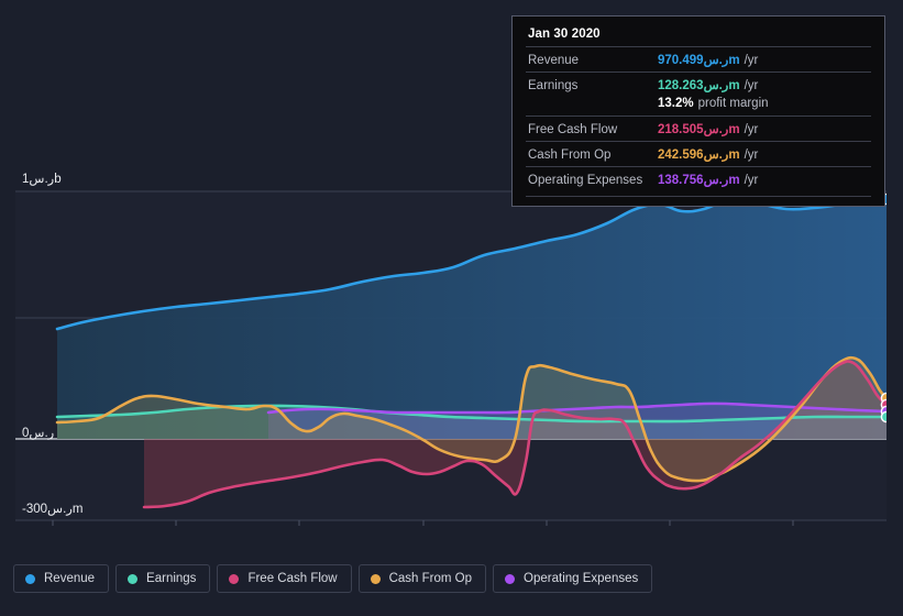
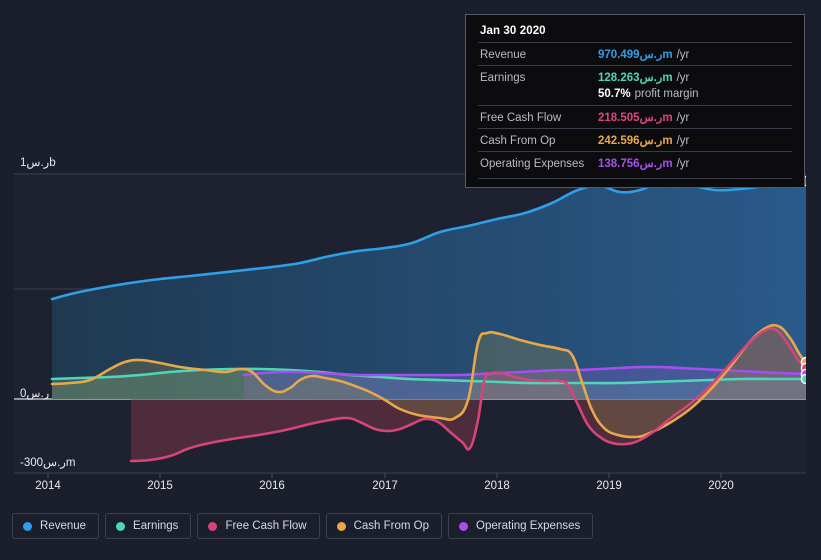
  1ر.سb
  0ر.س
  -300ر.سm
+ 2014
+ 2015
+ 2016
+ 2017
+ 2018
+ 2019
+ 2020
  Jan 30 2020
  Revenue
  970.499ر.سm
  /yr
  Earnings
  128.263ر.سm
  /yr
- 13.2%
+ 50.7%
  profit margin
  Free Cash Flow
  218.505ر.سm
  /yr
  Cash From Op
  242.596ر.سm
  /yr
  Operating Expenses
  138.756ر.سm
  /yr
  Revenue
  Earnings
  Free Cash Flow
  Cash From Op
  Operating Expenses
